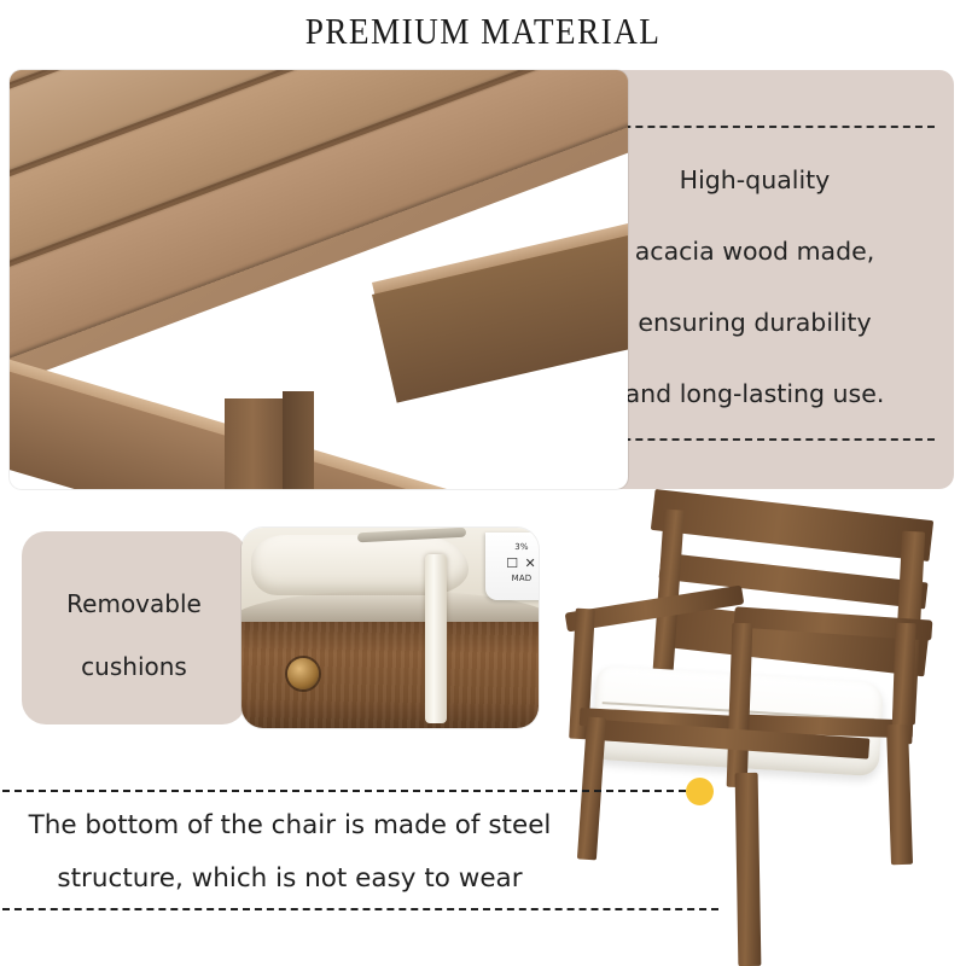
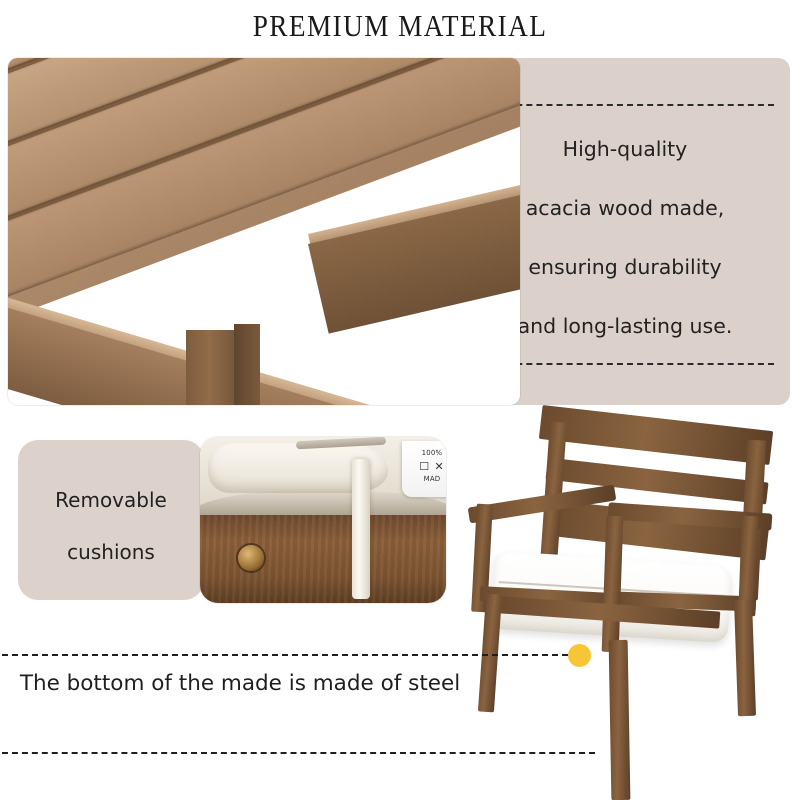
  PREMIUM MATERIAL
  High-quality
  acacia wood made,
  ensuring durability
  and long-lasting use.
  Removable
  cushions
- 3%
+ 100%
  ☐ ✕
  MAD
- The bottom of the chair is made of steel
+ The bottom of the made is made of steel
- structure, which is not easy to wear
